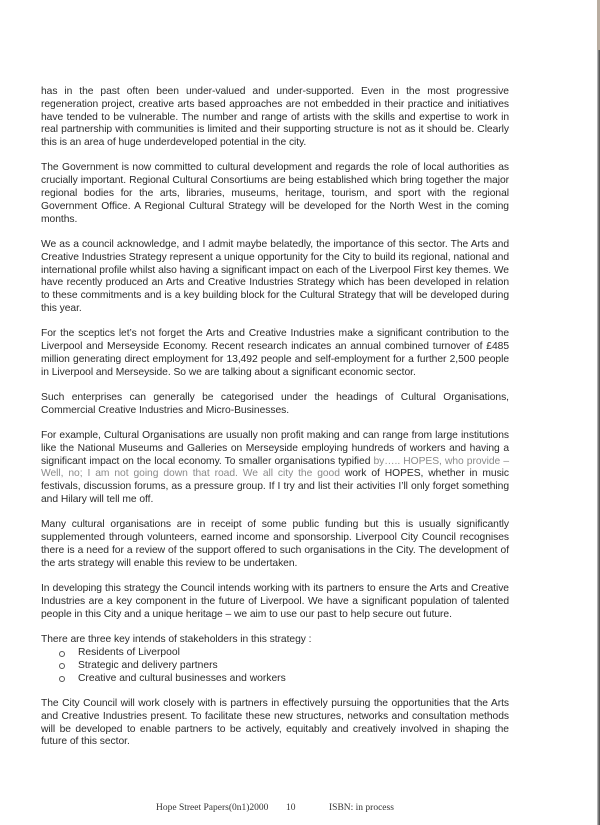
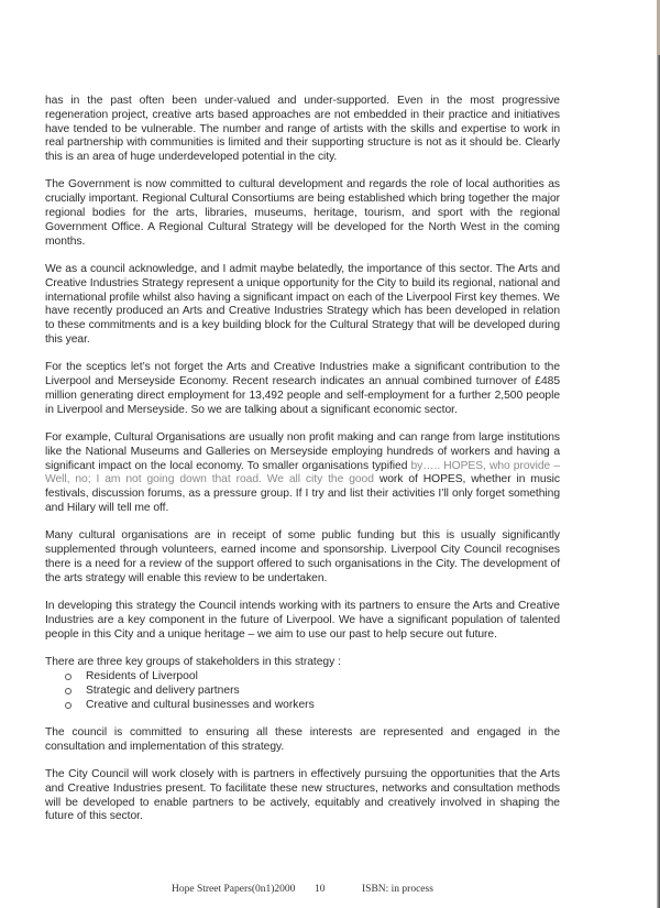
  has in the past often been under-valued and under-supported. Even in the most progressive regeneration project, creative arts based approaches are not embedded in their practice and initiatives have tended to be vulnerable. The number and range of artists with the skills and expertise to work in real partnership with communities is limited and their supporting structure is not as it should be. Clearly this is an area of huge underdeveloped potential in the city.
  The Government is now committed to cultural development and regards the role of local authorities as crucially important. Regional Cultural Consortiums are being established which bring together the major regional bodies for the arts, libraries, museums, heritage, tourism, and sport with the regional Government Office. A Regional Cultural Strategy will be developed for the North West in the coming months.
  We as a council acknowledge, and I admit maybe belatedly, the importance of this sector. The Arts and Creative Industries Strategy represent a unique opportunity for the City to build its regional, national and international profile whilst also having a significant impact on each of the Liverpool First key themes. We have recently produced an Arts and Creative Industries Strategy which has been developed in relation to these commitments and is a key building block for the Cultural Strategy that will be developed during this year.
  For the sceptics let’s not forget the Arts and Creative Industries make a significant contribution to the Liverpool and Merseyside Economy. Recent research indicates an annual combined turnover of £485 million generating direct employment for 13,492 people and self-employment for a further 2,500 people in Liverpool and Merseyside. So we are talking about a significant economic sector.
- Such enterprises can generally be categorised under the headings of Cultural Organisations, Commercial Creative Industries and Micro-Businesses.
  For example, Cultural Organisations are usually non profit making and can range from large institutions like the National Museums and Galleries on Merseyside employing hundreds of workers and having a significant impact on the local economy. To smaller organisations typified by….. HOPES, who provide – Well, no; I am not going down that road. We all city the good work of HOPES, whether in music festivals, discussion forums, as a pressure group. If I try and list their activities I’ll only forget something and Hilary will tell me off.
  Many cultural organisations are in receipt of some public funding but this is usually significantly supplemented through volunteers, earned income and sponsorship. Liverpool City Council recognises there is a need for a review of the support offered to such organisations in the City. The development of the arts strategy will enable this review to be undertaken.
  In developing this strategy the Council intends working with its partners to ensure the Arts and Creative Industries are a key component in the future of Liverpool. We have a significant population of talented people in this City and a unique heritage – we aim to use our past to help secure out future.
- There are three key intends of stakeholders in this strategy :
+ There are three key groups of stakeholders in this strategy :
  Residents of Liverpool
  Strategic and delivery partners
  Creative and cultural businesses and workers
+ The council is committed to ensuring all these interests are represented and engaged in the consultation and implementation of this strategy.
  The City Council will work closely with is partners in effectively pursuing the opportunities that the Arts and Creative Industries present. To facilitate these new structures, networks and consultation methods will be developed to enable partners to be actively, equitably and creatively involved in shaping the future of this sector.
  Hope Street Papers(0n1)2000
  10
  ISBN: in process
